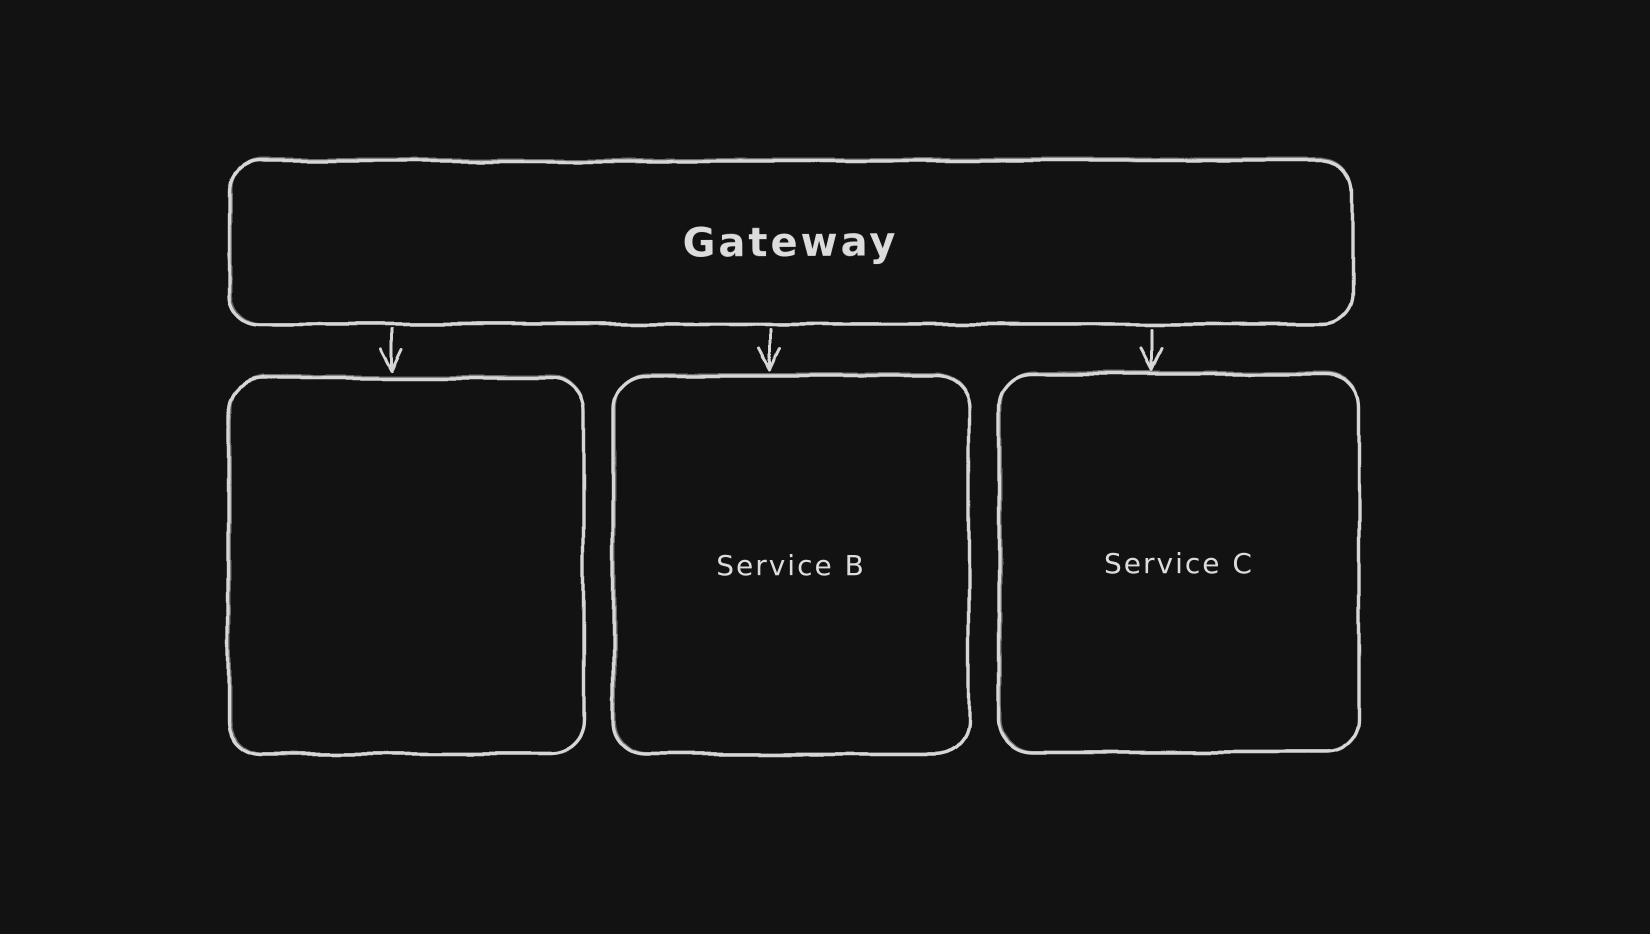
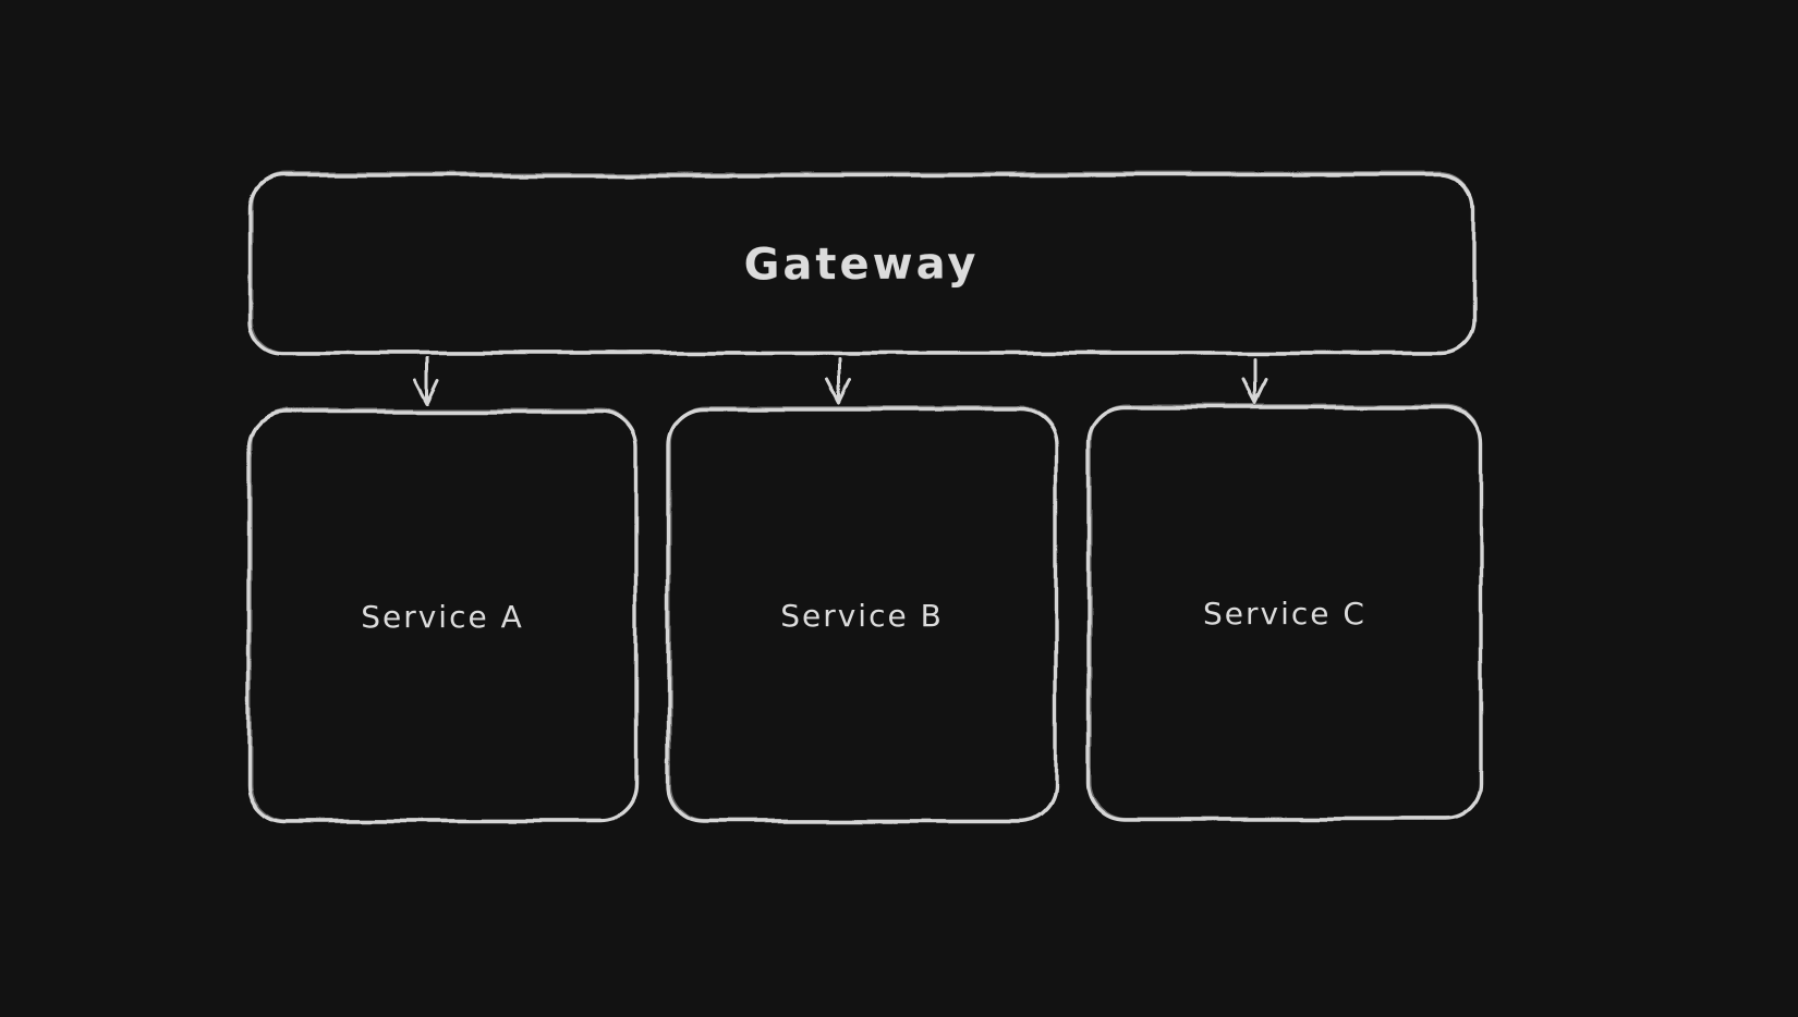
  Gateway
+ Service A
  Service B
  Service C
